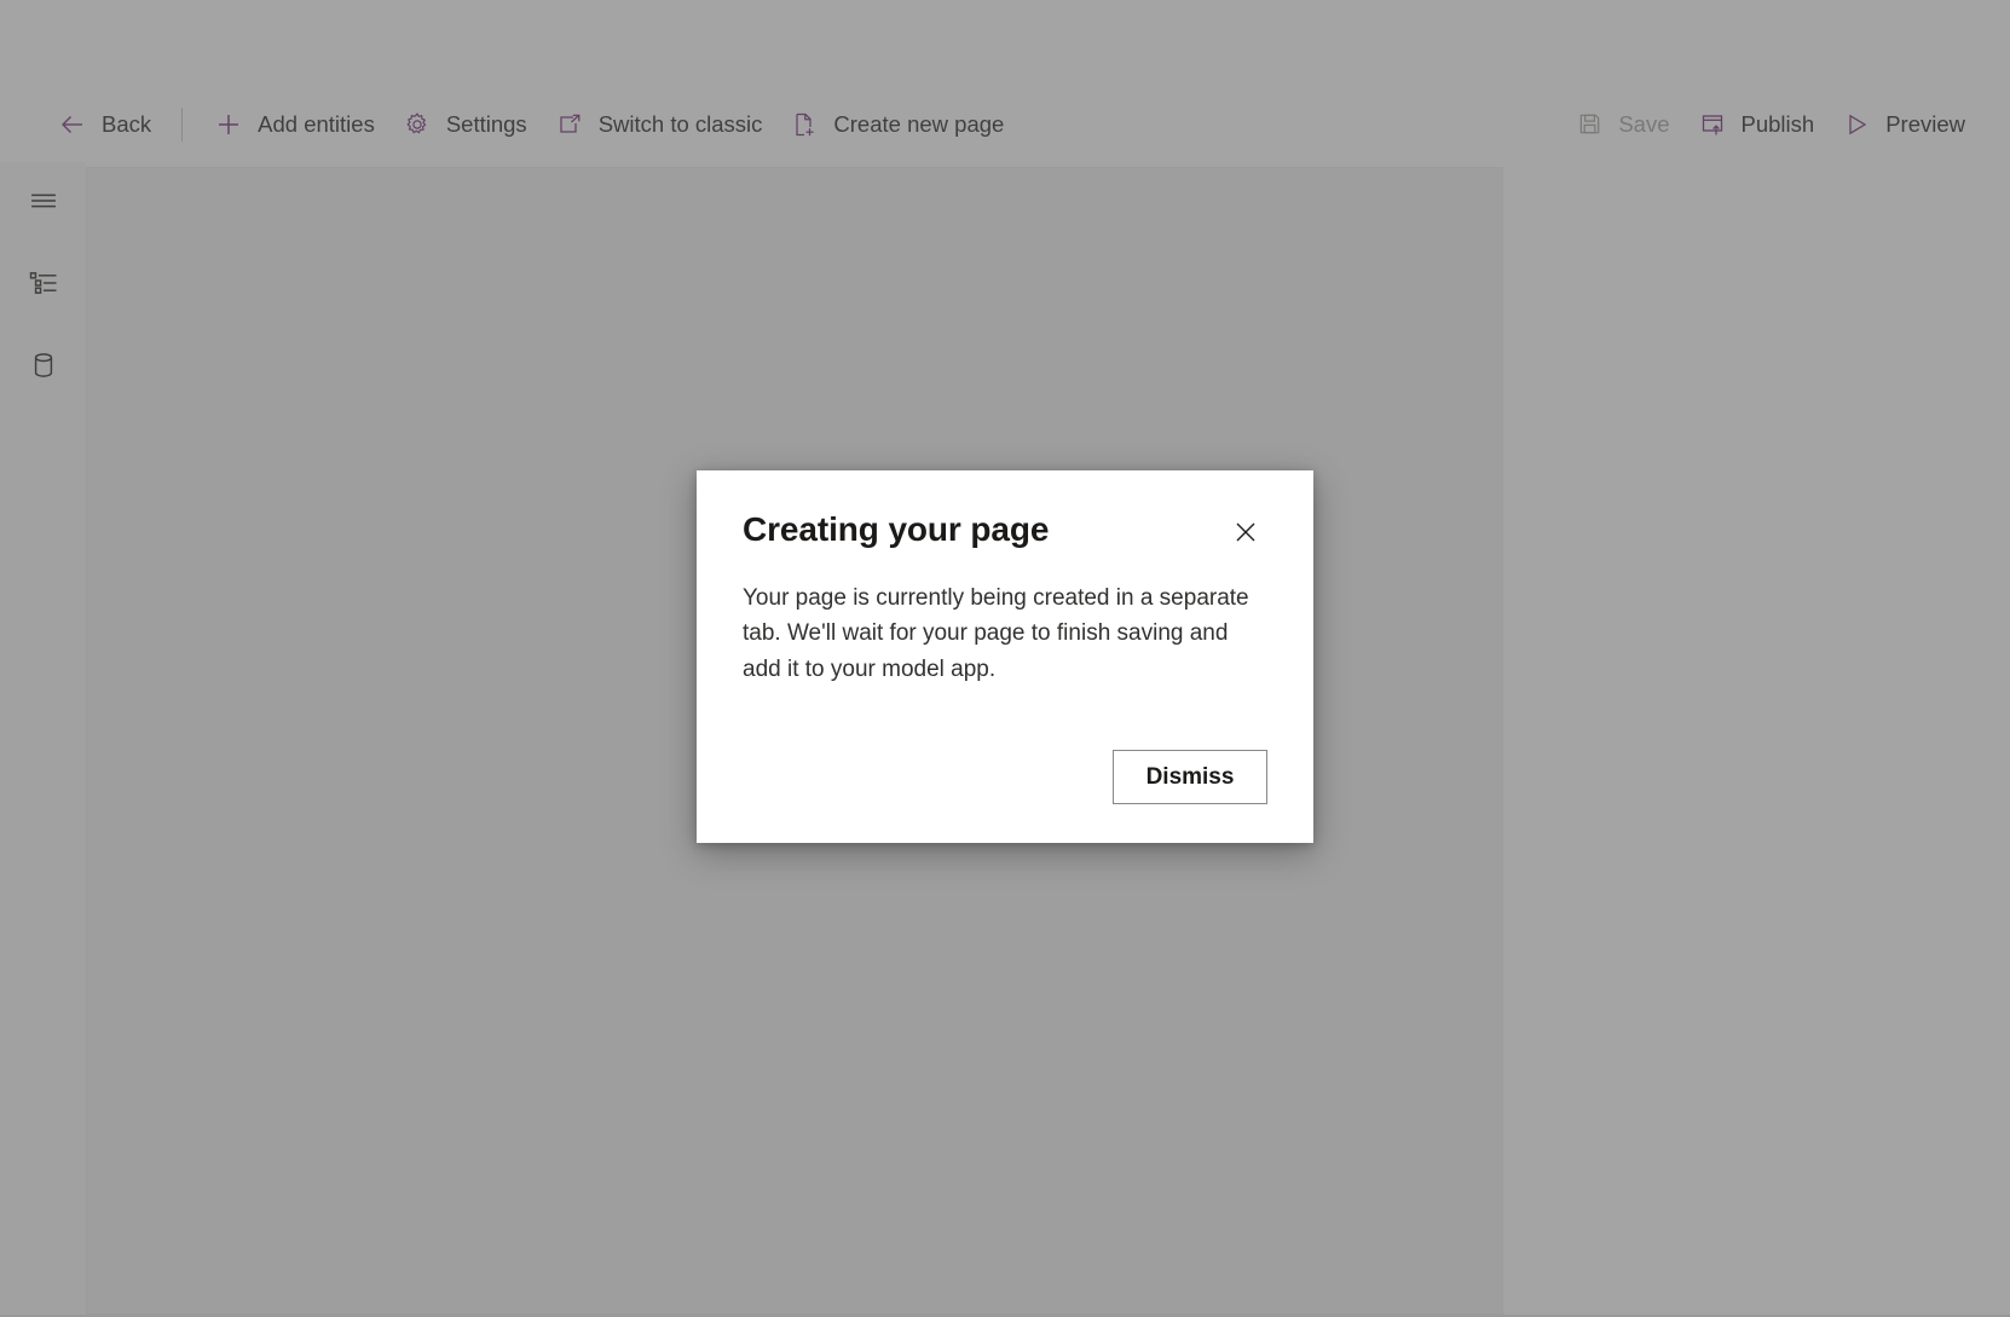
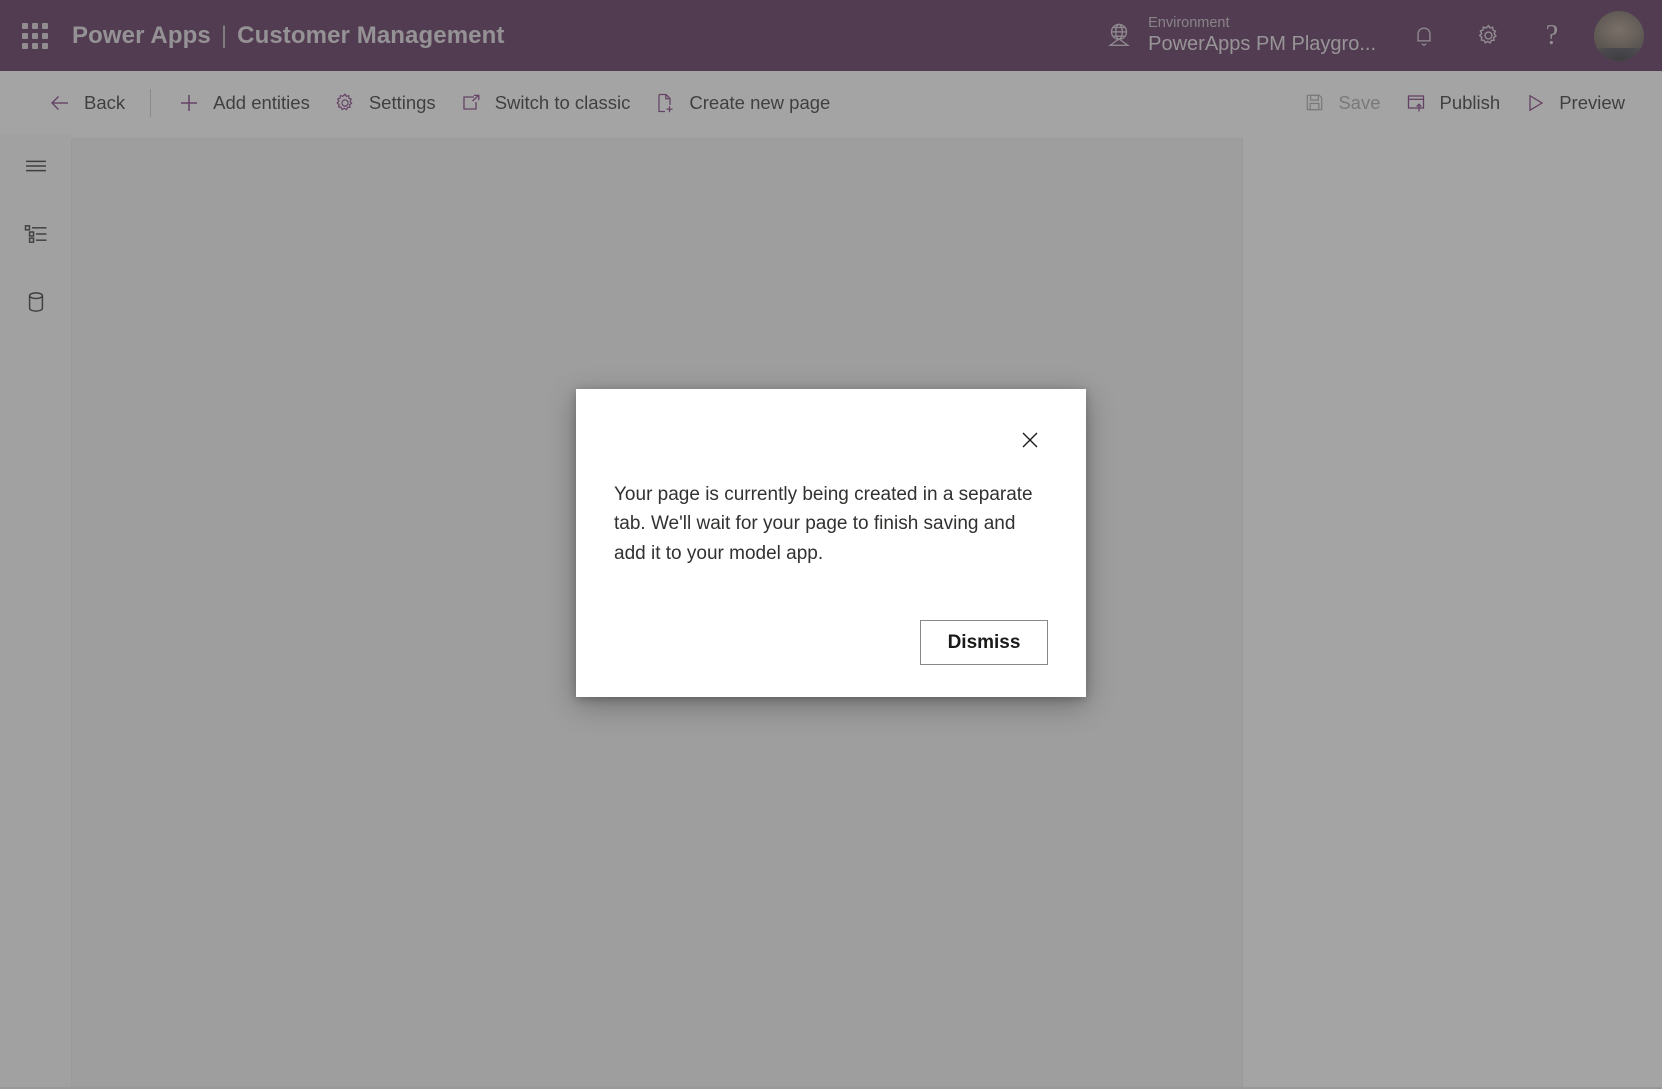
+ Power Apps | Customer Management
+ Environment
+ PowerApps PM Playgro...
+ ?
  Back
  Add entities
  Settings
  Switch to classic
  Create new page
  Save
  Publish
  Preview
- Creating your page
  Your page is currently being created in a separate tab. We'll wait for your page to finish saving and add it to your model app.
  Dismiss
